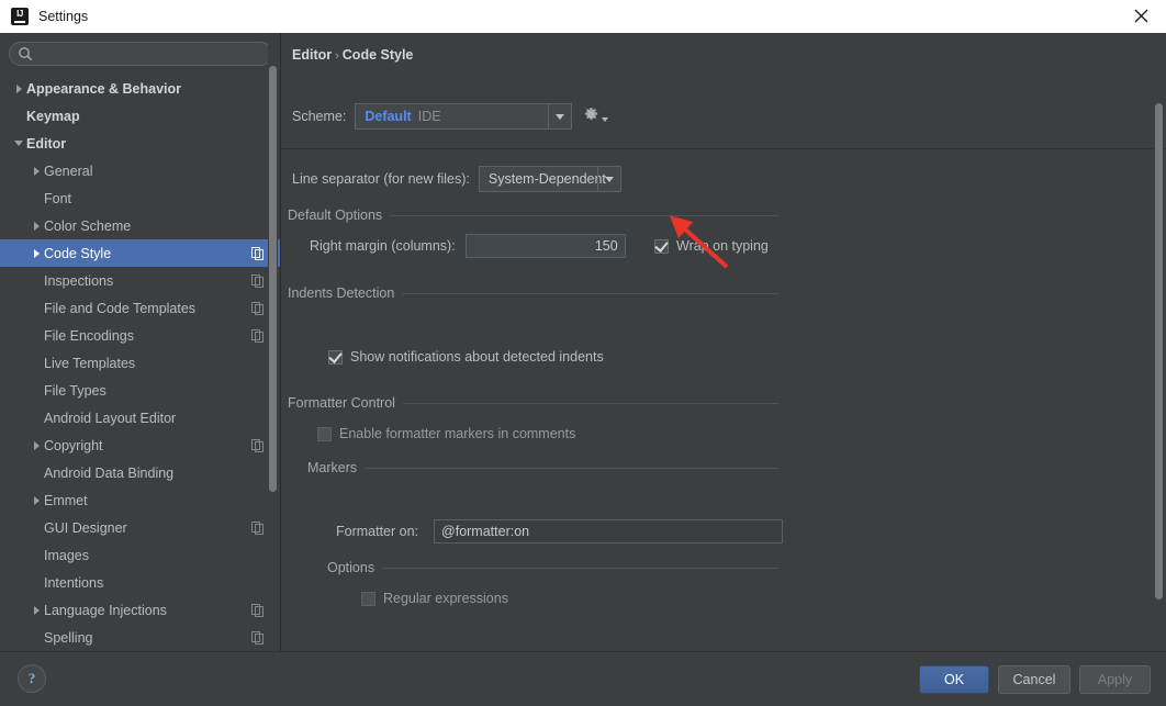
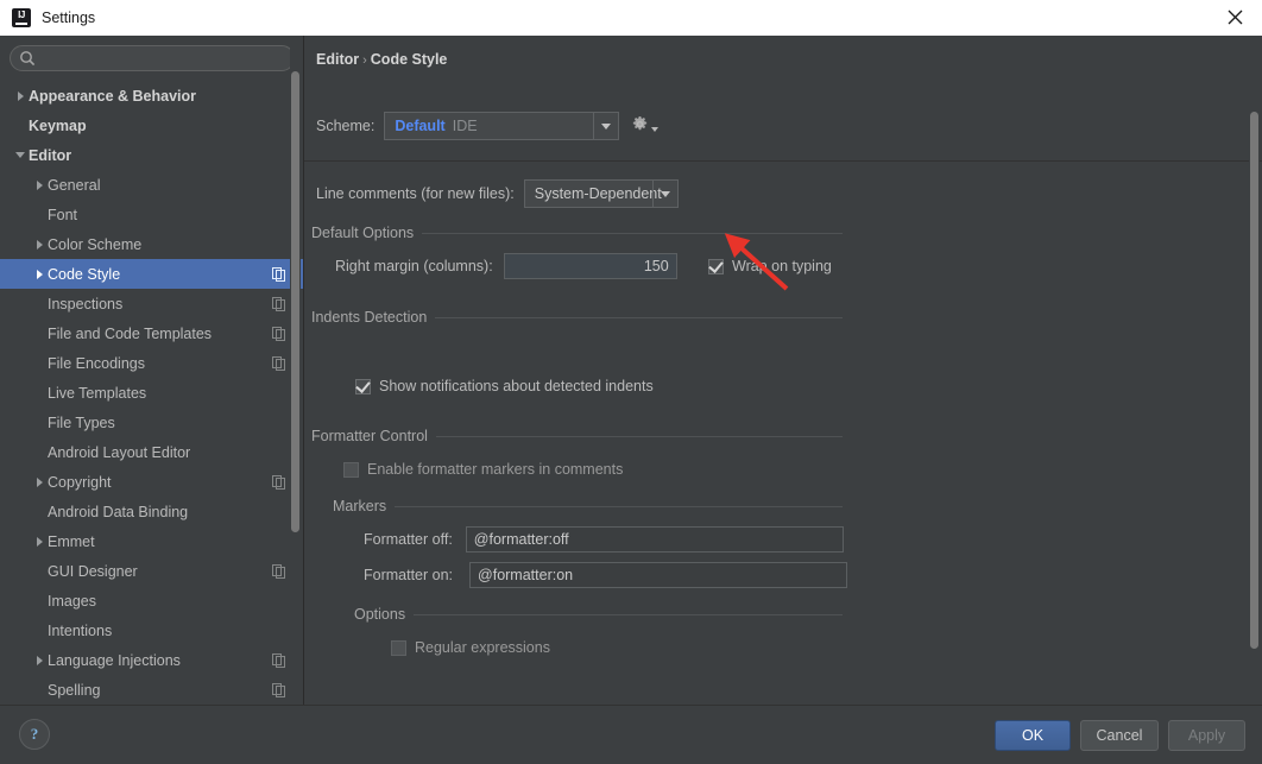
  Settings
  Appearance & Behavior
  Keymap
  Editor
  General
  Font
  Color Scheme
  Code Style
  Inspections
  File and Code Templates
  File Encodings
  Live Templates
  File Types
  Android Layout Editor
  Copyright
  Android Data Binding
  Emmet
  GUI Designer
  Images
  Intentions
  Language Injections
  Spelling
  Editor › Code Style
  Scheme:
  Default
  IDE
- Line separator (for new files):
+ Line comments (for new files):
  System-Dependent
  Default Options
  Right margin (columns):
  150
  Wra on typing
  Indents Detection
  Show notifications about detected indents
  Formatter Control
  Enable formatter markers in comments
  Markers
+ Formatter off:
+ @formatter:off
  Formatter on:
  @formatter:on
  Options
  Regular expressions
  ?
  OK
  Cancel
  Apply
